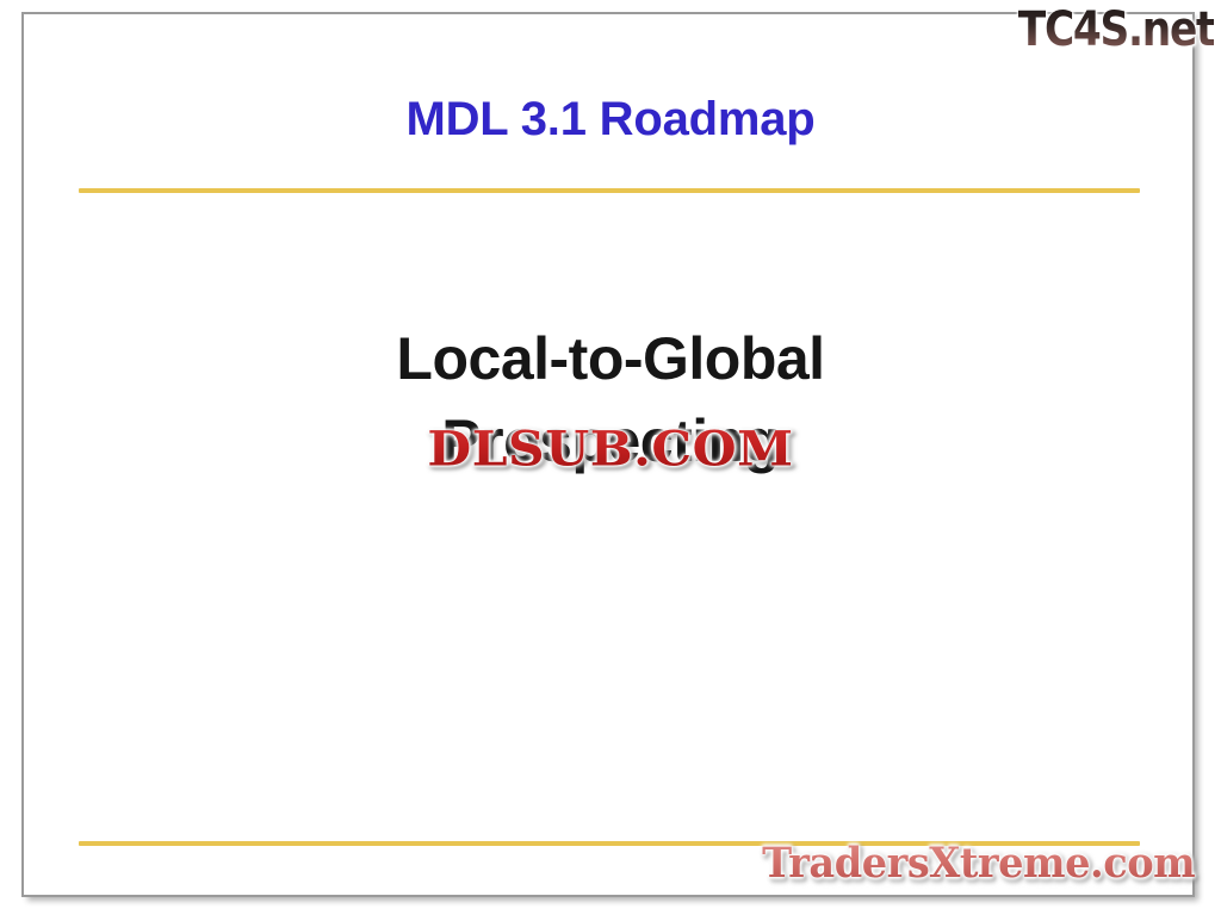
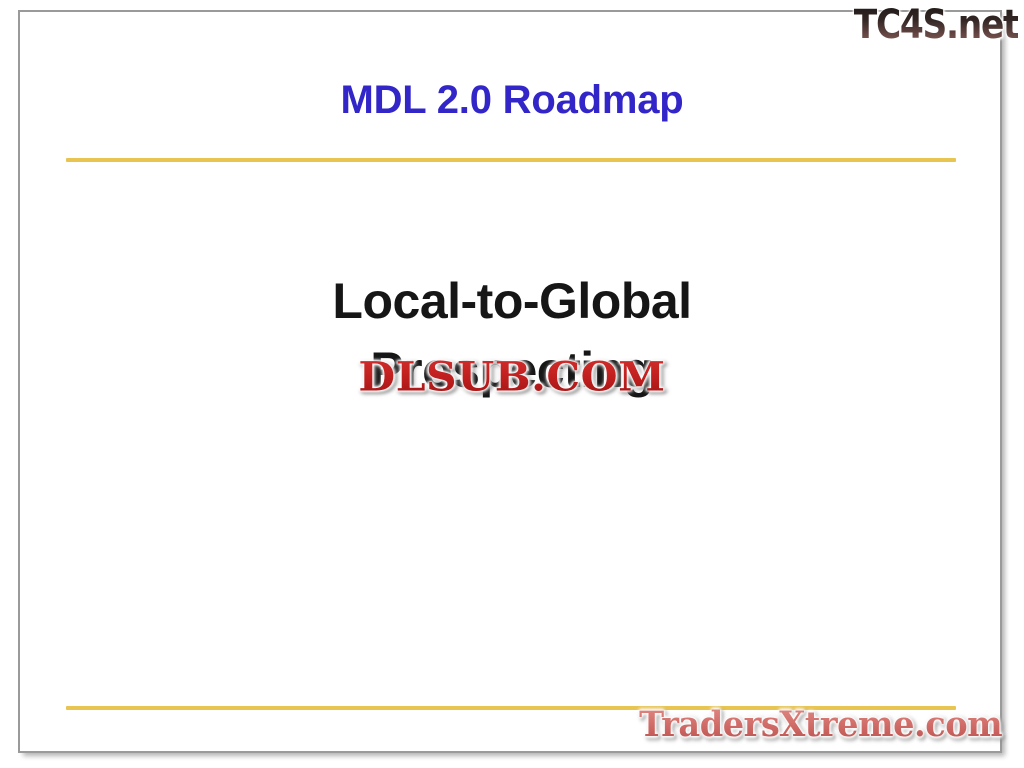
- MDL 3.1 Roadmap
+ MDL 2.0 Roadmap
  Local-to-Global
  TradersXtreme.com
  DLSUB.COM
  TC4S.net
